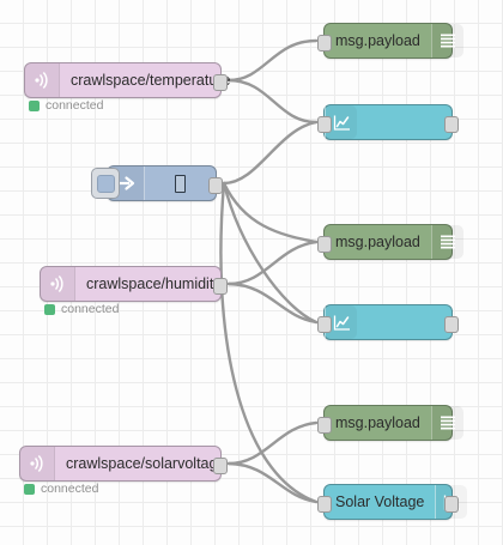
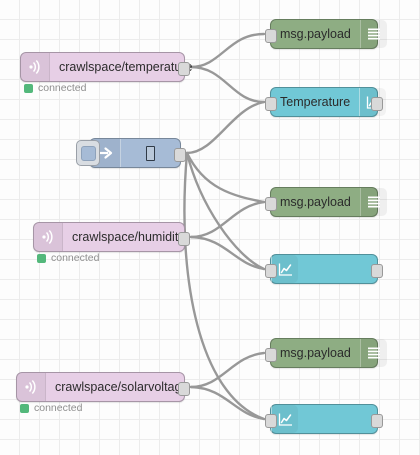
  crawlspace/temperat
  connected
  crawlspace/humidit
  connected
  crawlspace/solarvolta
  connected
  msg.payload
+ Temperature
  msg.payload
  msg.payload
- Solar Voltage
